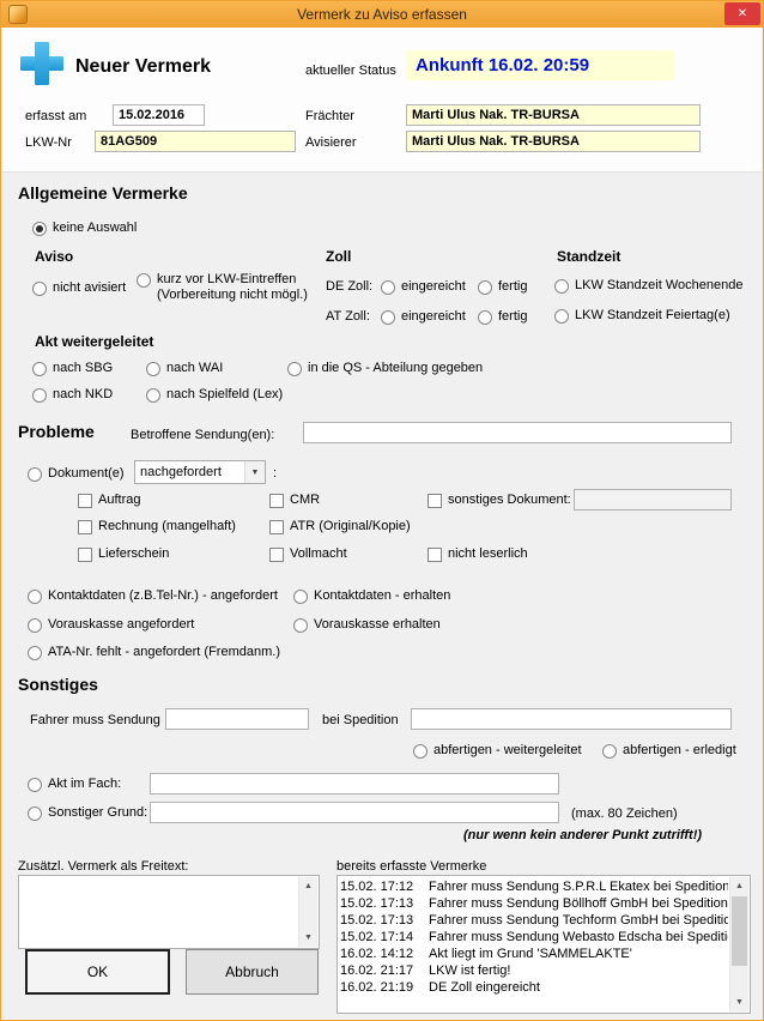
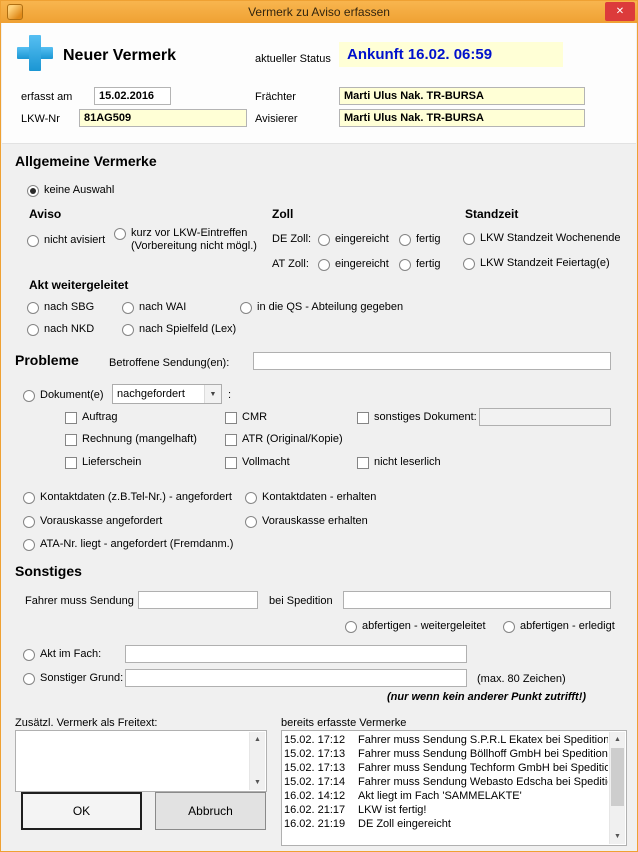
  Vermerk zu Aviso erfassen
  ✕
  Neuer Vermerk
  aktueller Status
- Ankunft 16.02. 20:59
+ Ankunft 16.02. 06:59
  erfasst am
  15.02.2016
  Frächter
  Marti Ulus Nak. TR-BURSA
  LKW-Nr
  81AG509
  Avisierer
  Marti Ulus Nak. TR-BURSA
  Allgemeine Vermerke
  keine Auswahl
  Aviso
  nicht avisiert
  kurz vor LKW-Eintreffen
  (Vorbereitung nicht mögl.)
  Zoll
  DE Zoll:
  eingereicht
  fertig
  AT Zoll:
  eingereicht
  fertig
  Standzeit
  LKW Standzeit Wochenende
  LKW Standzeit Feiertag(e)
  Akt weitergeleitet
  nach SBG
  nach WAI
  in die QS - Abteilung gegeben
  nach NKD
  nach Spielfeld (Lex)
  Probleme
  Betroffene Sendung(en):
  Dokument(e)
  nachgefordert
  :
  Auftrag
  CMR
  sonstiges Dokument:
  Rechnung (mangelhaft)
  ATR (Original/Kopie)
  Lieferschein
  Vollmacht
  nicht leserlich
  Kontaktdaten (z.B.Tel-Nr.) - angefordert
  Kontaktdaten - erhalten
  Vorauskasse angefordert
  Vorauskasse erhalten
- ATA-Nr. fehlt - angefordert (Fremdanm.)
+ ATA-Nr. liegt - angefordert (Fremdanm.)
  Sonstiges
  Fahrer muss Sendung
  bei Spedition
  abfertigen - weitergeleitet
  abfertigen - erledigt
  Akt im Fach:
  Sonstiger Grund:
  (max. 80 Zeichen)
  (nur wenn kein anderer Punkt zutrifft!)
  Zusätzl. Vermerk als Freitext:
  bereits erfasste Vermerke
  15.02. 17:12
  Fahrer muss Sendung S.P.R.L Ekatex bei Spedition
  15.02. 17:13
  Fahrer muss Sendung Böllhoff GmbH bei Spedition
  15.02. 17:13
  Fahrer muss Sendung Techform GmbH bei Speditio
  15.02. 17:14
  Fahrer muss Sendung Webasto Edscha bei Spediti
  16.02. 14:12
- Akt liegt im Grund 'SAMMELAKTE'
+ Akt liegt im Fach 'SAMMELAKTE'
  16.02. 21:17
  LKW ist fertig!
  16.02. 21:19
  DE Zoll eingereicht
  OK
  Abbruch
